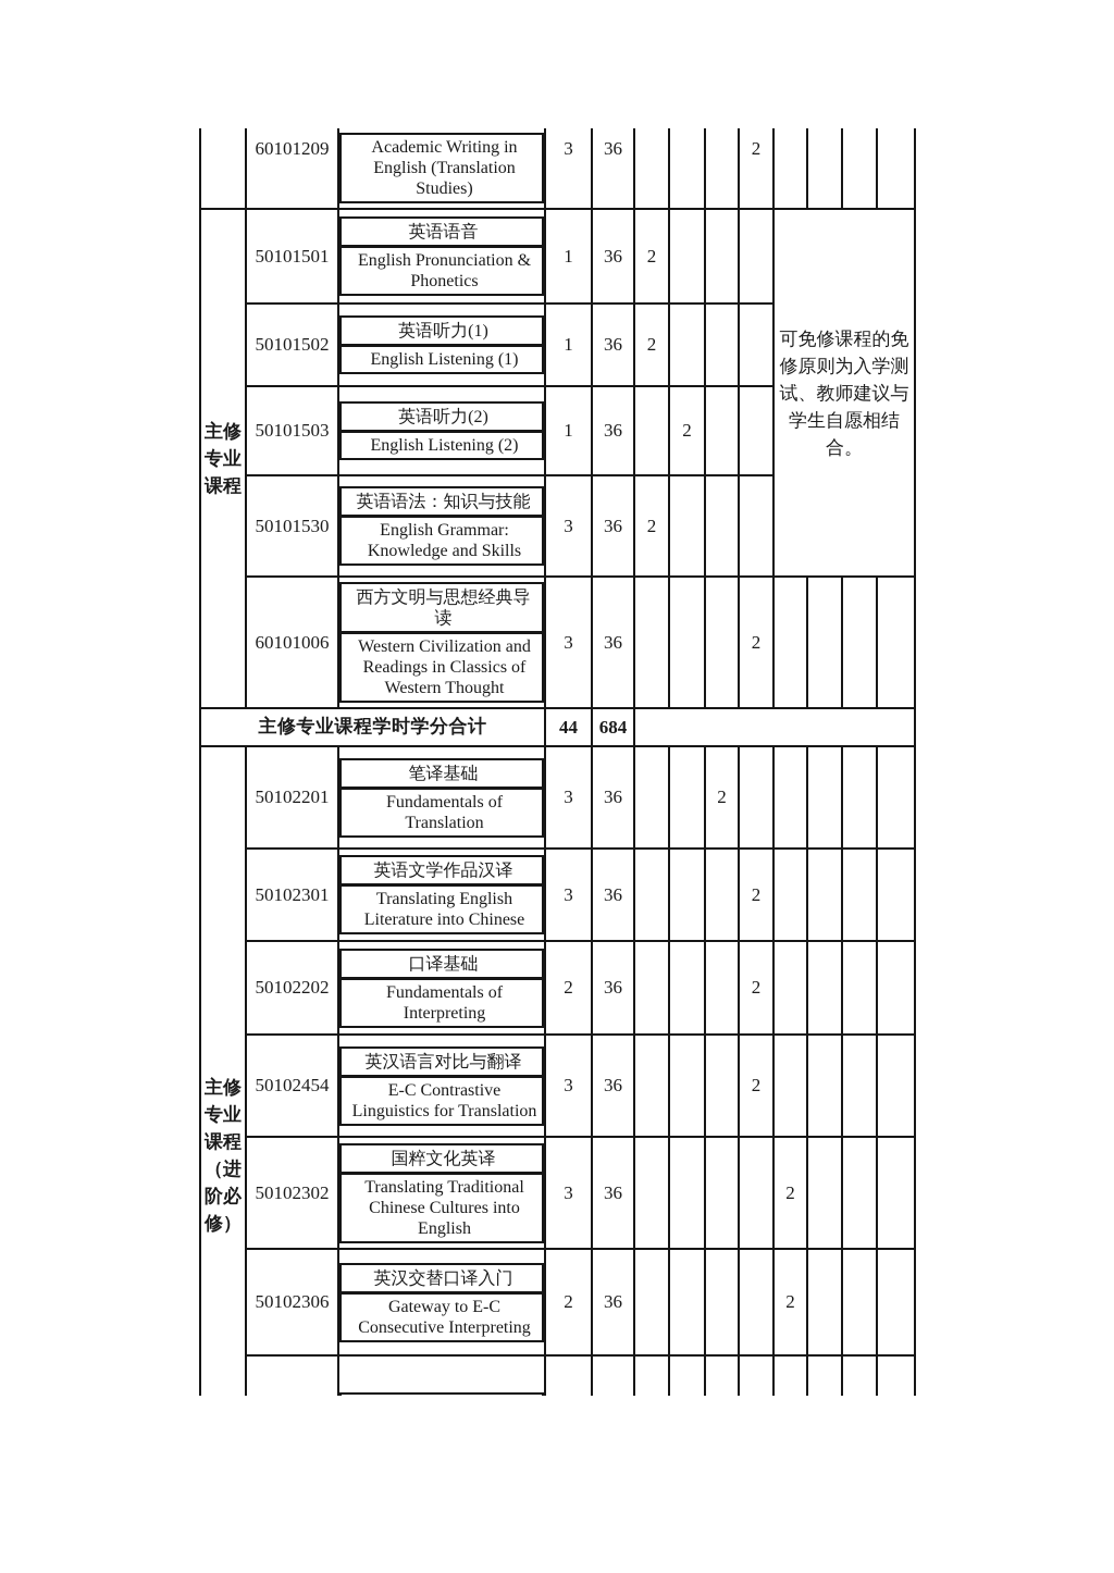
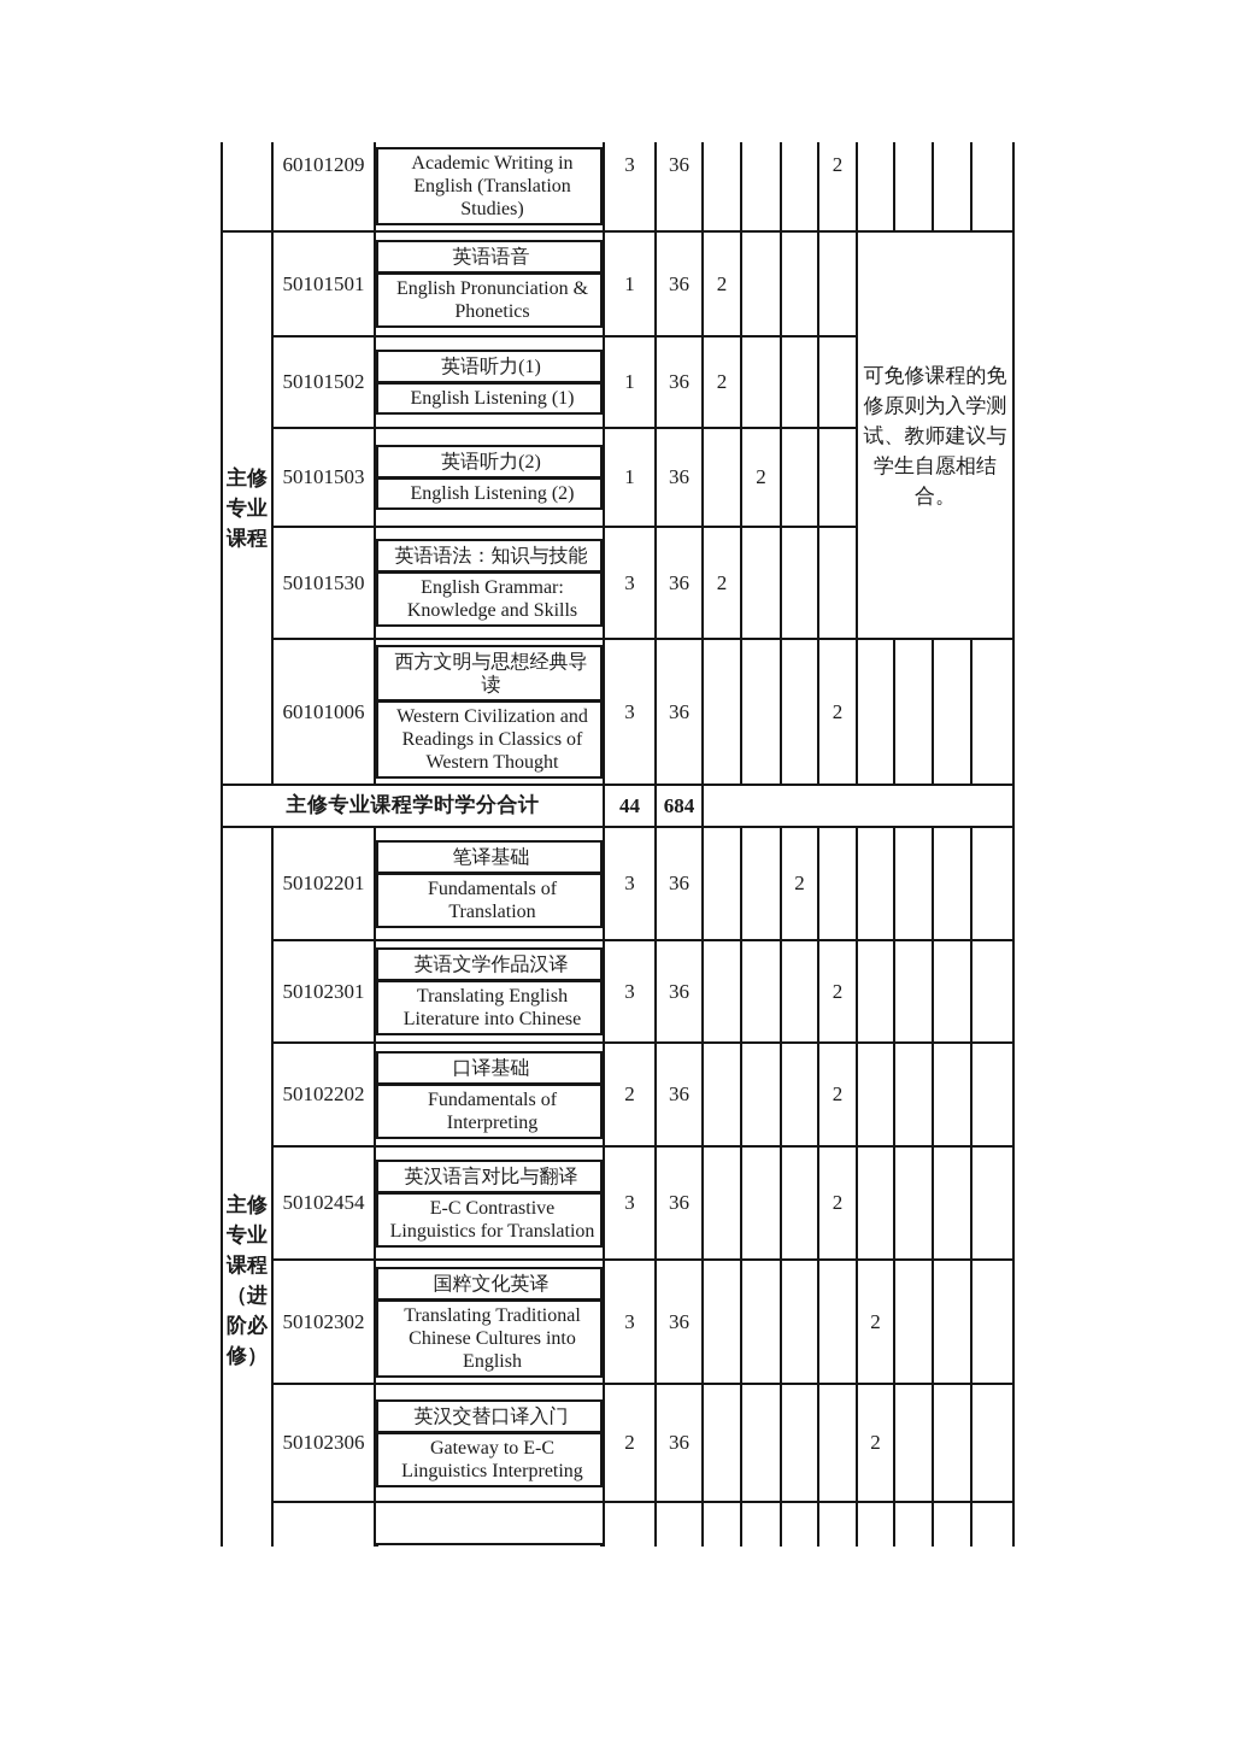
  	60101209	Academic Writing in English (Translation Studies)	3	36				2
  主修专业课程	50101501	英语语音English Pronunciation & Phonetics	1	36	2				可免修课程的免修原则为入学测试、教师建议与学生自愿相结合。
  50101502	英语听力(1)English Listening (1)	1	36	2
  50101503	英语听力(2)English Listening (2)	1	36		2
  50101530	英语语法：知识与技能English Grammar: Knowledge and Skills	3	36	2
  60101006	西方文明与思想经典导读Western Civilization and Readings in Classics of Western Thought	3	36				2
  主修专业课程学时学分合计	44	684
  主修专业课程（进阶必修）	50102201	笔译基础Fundamentals of Translation	3	36			2
  50102301	英语文学作品汉译Translating English Literature into Chinese	3	36				2
  50102202	口译基础Fundamentals of Interpreting	2	36				2
  50102454	英汉语言对比与翻译E-C Contrastive Linguistics for Translation	3	36				2
  50102302	国粹文化英译Translating Traditional Chinese Cultures into English	3	36					2
- 50102306	英汉交替口译入门Gateway to E-C Consecutive Interpreting	2	36					2
+ 50102306	英汉交替口译入门Gateway to E-C Linguistics Interpreting	2	36					2
